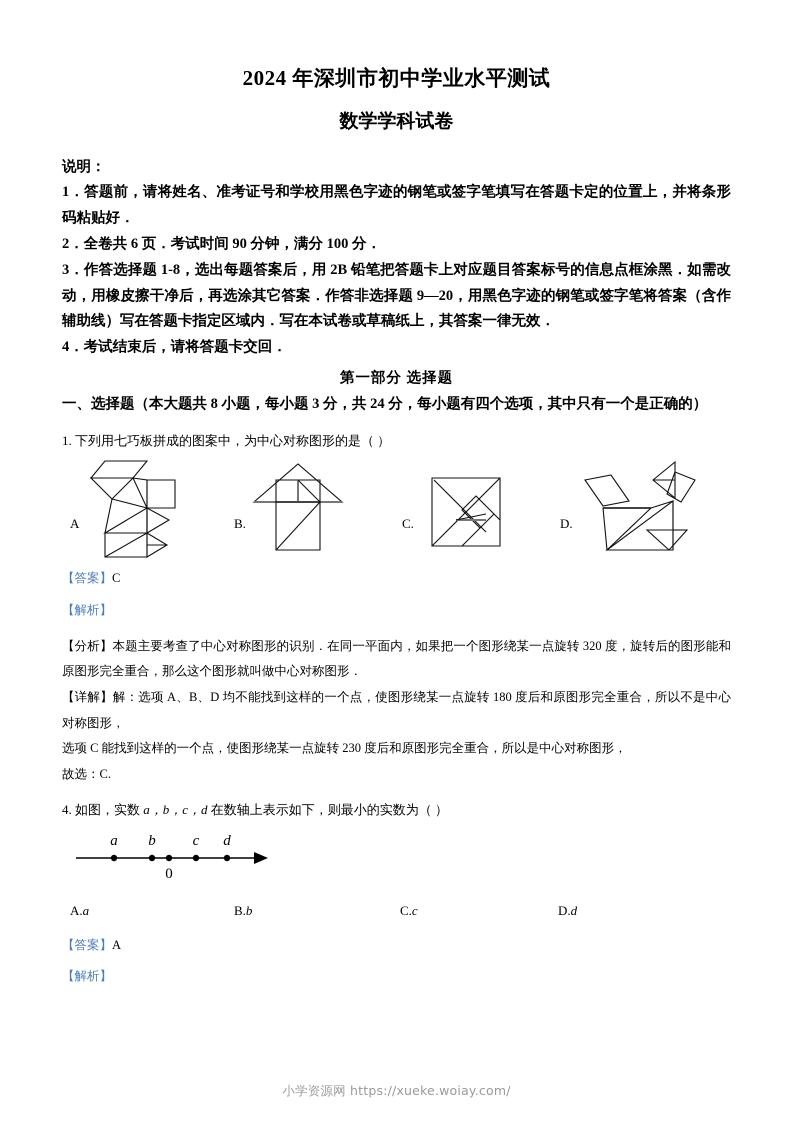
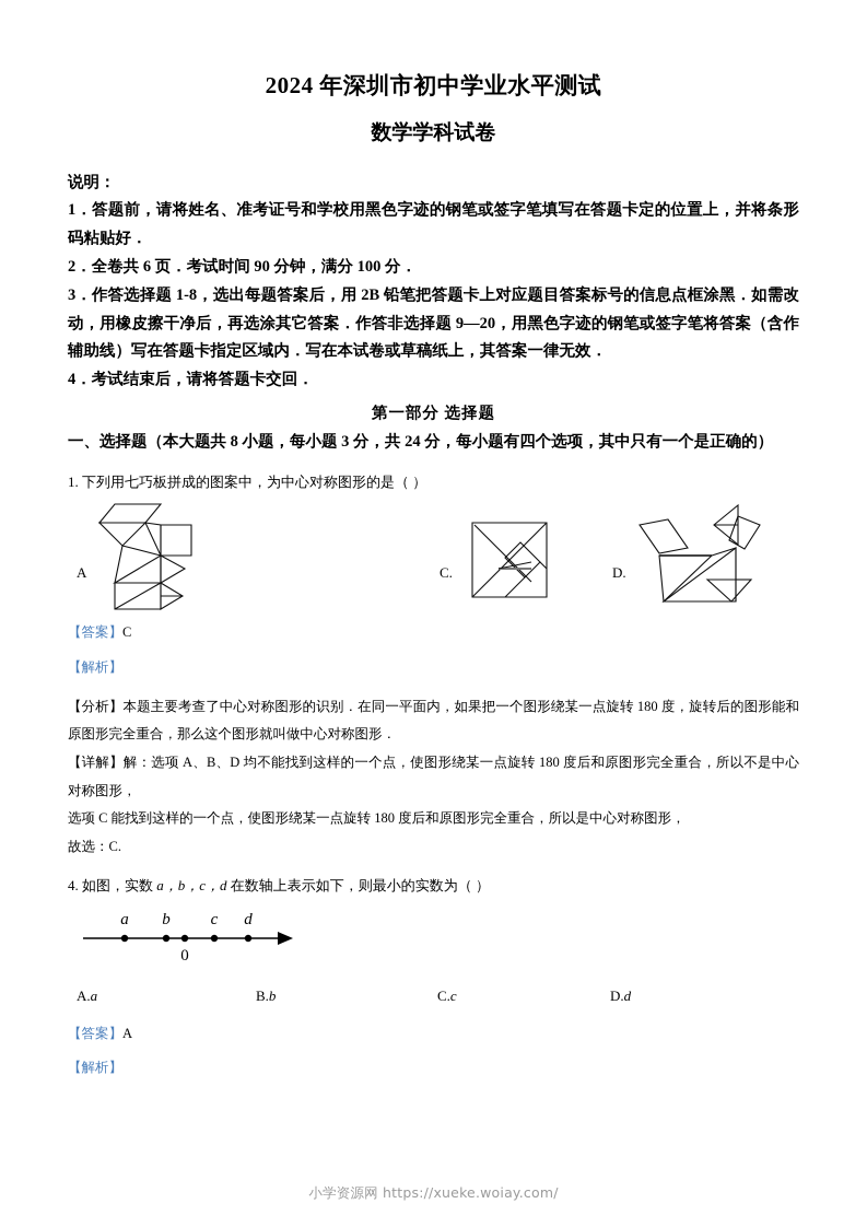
  2024 年深圳市初中学业水平测试
  数学学科试卷
  说明：
  1．答题前，请将姓名、准考证号和学校用黑色字迹的钢笔或签字笔填写在答题卡定的位置上，并将条形码粘贴好．
  2．全卷共 6 页．考试时间 90 分钟，满分 100 分．
  3．作答选择题 1-8，选出每题答案后，用 2B 铅笔把答题卡上对应题目答案标号的信息点框涂黑．如需改动，用橡皮擦干净后，再选涂其它答案．作答非选择题 9—20，用黑色字迹的钢笔或签字笔将答案（含作辅助线）写在答题卡指定区域内．写在本试卷或草稿纸上，其答案一律无效．
  4．考试结束后，请将答题卡交回．
  第一部分 选择题
  一、选择题（本大题共 8 小题，每小题 3 分，共 24 分，每小题有四个选项，其中只有一个是正确的）
  1. 下列用七巧板拼成的图案中，为中心对称图形的是（ ）
  A
- B.
  C.
  D.
  【答案】C
  【解析】
- 【分析】本题主要考查了中心对称图形的识别．在同一平面内，如果把一个图形绕某一点旋转 320 度，旋转后的图形能和原图形完全重合，那么这个图形就叫做中心对称图形．
+ 【分析】本题主要考查了中心对称图形的识别．在同一平面内，如果把一个图形绕某一点旋转 180 度，旋转后的图形能和原图形完全重合，那么这个图形就叫做中心对称图形．
  【详解】解：选项 A、B、D 均不能找到这样的一个点，使图形绕某一点旋转 180 度后和原图形完全重合，所以不是中心对称图形，
- 选项 C 能找到这样的一个点，使图形绕某一点旋转 230 度后和原图形完全重合，所以是中心对称图形，
+ 选项 C 能找到这样的一个点，使图形绕某一点旋转 180 度后和原图形完全重合，所以是中心对称图形，
  故选：C.
  4. 如图，实数 a，b，c，d 在数轴上表示如下，则最小的实数为（ ）
  a
  b
  c
  d
  0
  A.a
  B.b
  C.c
  D.d
  【答案】A
  【解析】
  小学资源网 https://xueke.woiay.com/
